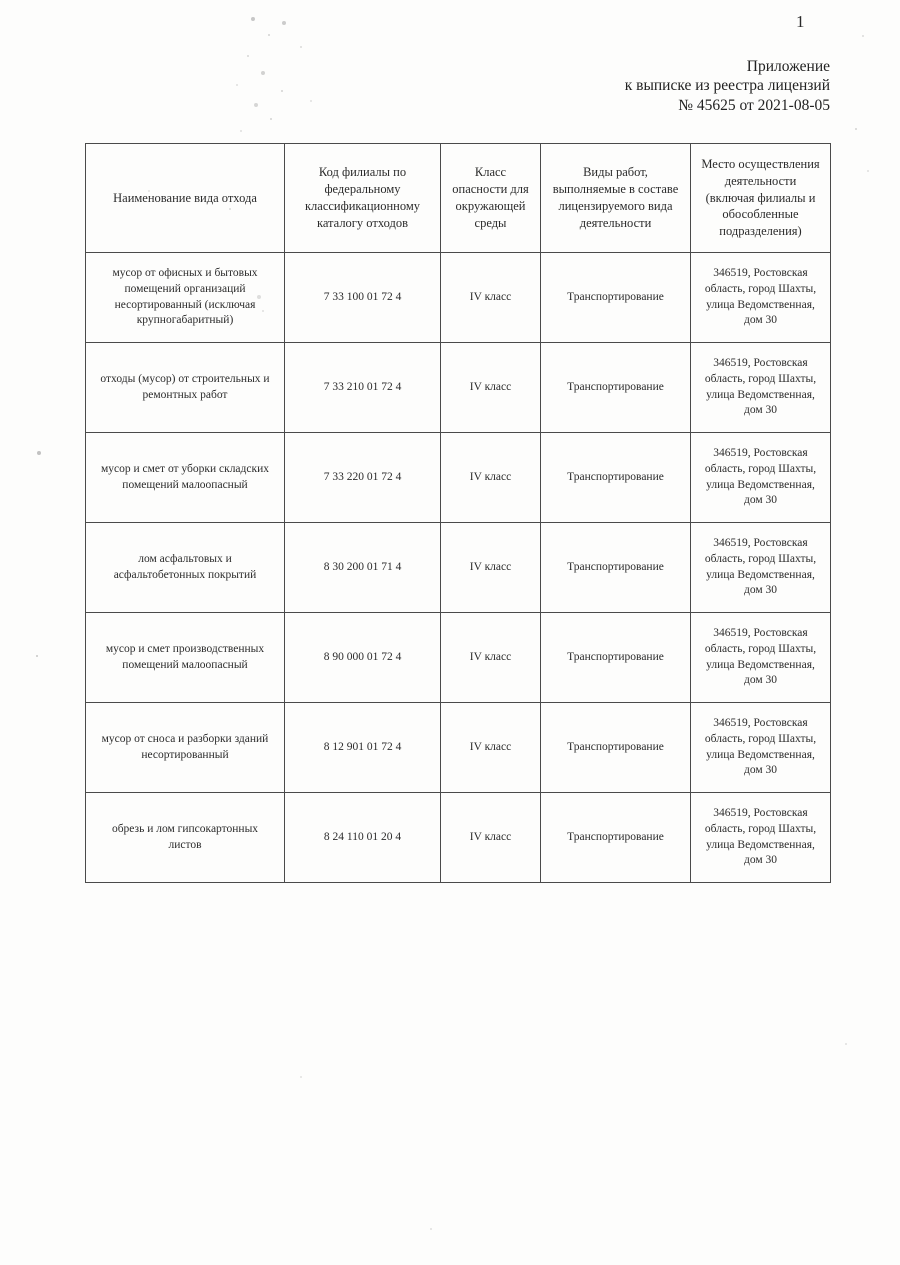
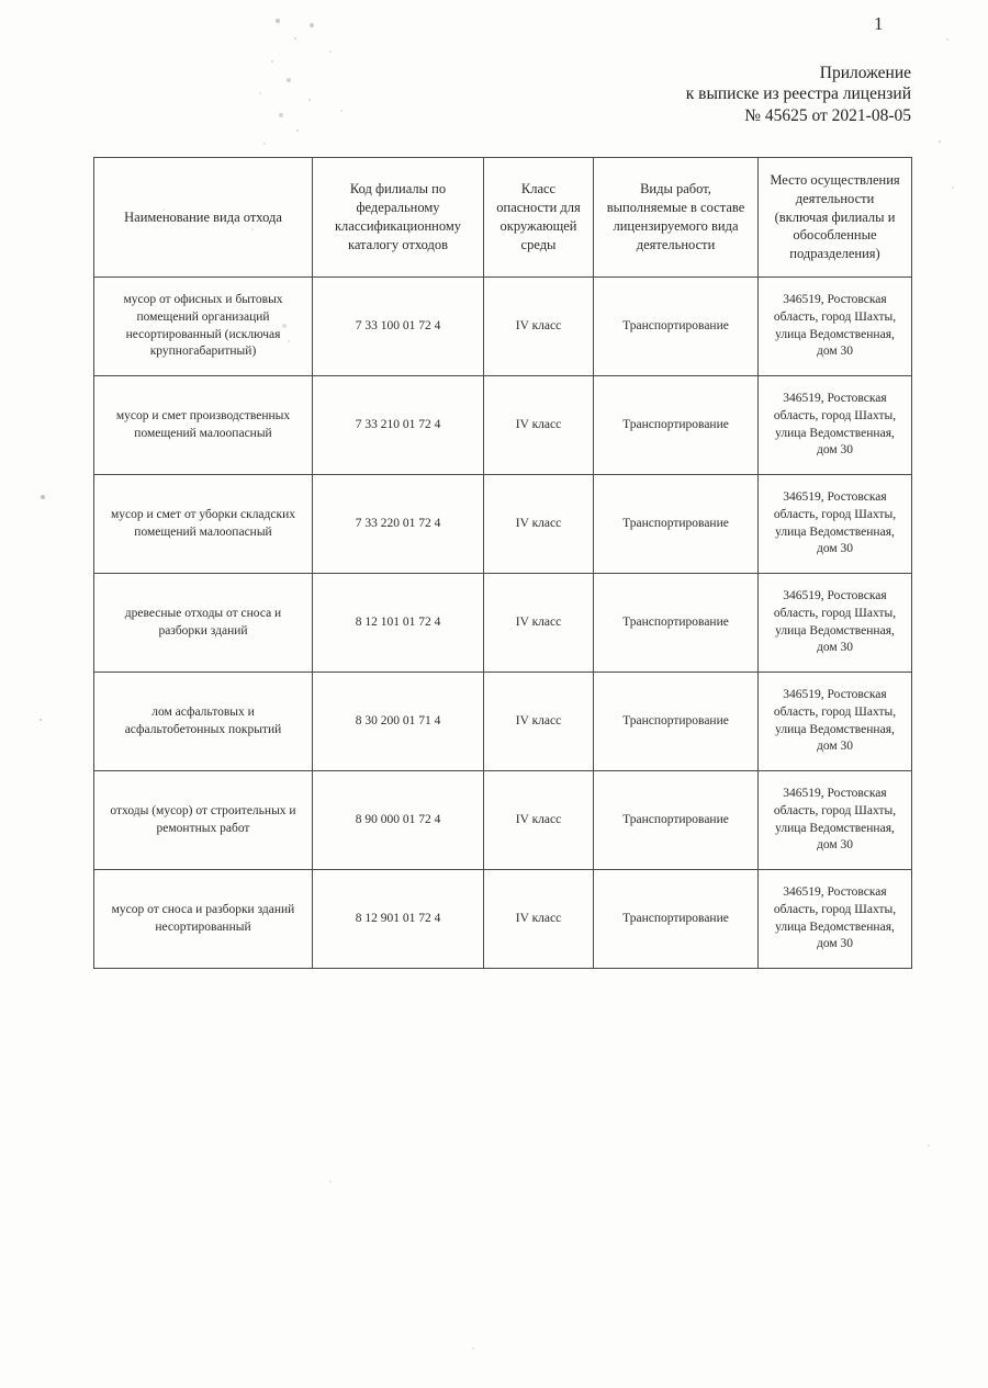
  1
  Приложение
  к выписке из реестра лицензий
  № 45625 от 2021-08-05
  Наименование вида отхода	Код филиалы по федеральному классификационному каталогу отходов	Класс опасности для окружающей среды	Виды работ, выполняемые в составе лицензируемого вида деятельности	Место осуществления деятельности (включая филиалы и обособленные подразделения)
  мусор от офисных и бытовых помещений организаций несортированный (исключая крупногабаритный)	7 33 100 01 72 4	IV класс	Транспортирование	346519, Ростовская область, город Шахты, улица Ведомственная, дом 30
- отходы (мусор) от строительных и ремонтных работ	7 33 210 01 72 4	IV класс	Транспортирование	346519, Ростовская область, город Шахты, улица Ведомственная, дом 30
+ мусор и смет производственных помещений малоопасный	7 33 210 01 72 4	IV класс	Транспортирование	346519, Ростовская область, город Шахты, улица Ведомственная, дом 30
  мусор и смет от уборки складских помещений малоопасный	7 33 220 01 72 4	IV класс	Транспортирование	346519, Ростовская область, город Шахты, улица Ведомственная, дом 30
+ древесные отходы от сноса и разборки зданий	8 12 101 01 72 4	IV класс	Транспортирование	346519, Ростовская область, город Шахты, улица Ведомственная, дом 30
  лом асфальтовых и асфальтобетонных покрытий	8 30 200 01 71 4	IV класс	Транспортирование	346519, Ростовская область, город Шахты, улица Ведомственная, дом 30
- мусор и смет производственных помещений малоопасный	8 90 000 01 72 4	IV класс	Транспортирование	346519, Ростовская область, город Шахты, улица Ведомственная, дом 30
+ отходы (мусор) от строительных и ремонтных работ	8 90 000 01 72 4	IV класс	Транспортирование	346519, Ростовская область, город Шахты, улица Ведомственная, дом 30
  мусор от сноса и разборки зданий несортированный	8 12 901 01 72 4	IV класс	Транспортирование	346519, Ростовская область, город Шахты, улица Ведомственная, дом 30
- обрезь и лом гипсокартонных листов	8 24 110 01 20 4	IV класс	Транспортирование	346519, Ростовская область, город Шахты, улица Ведомственная, дом 30
